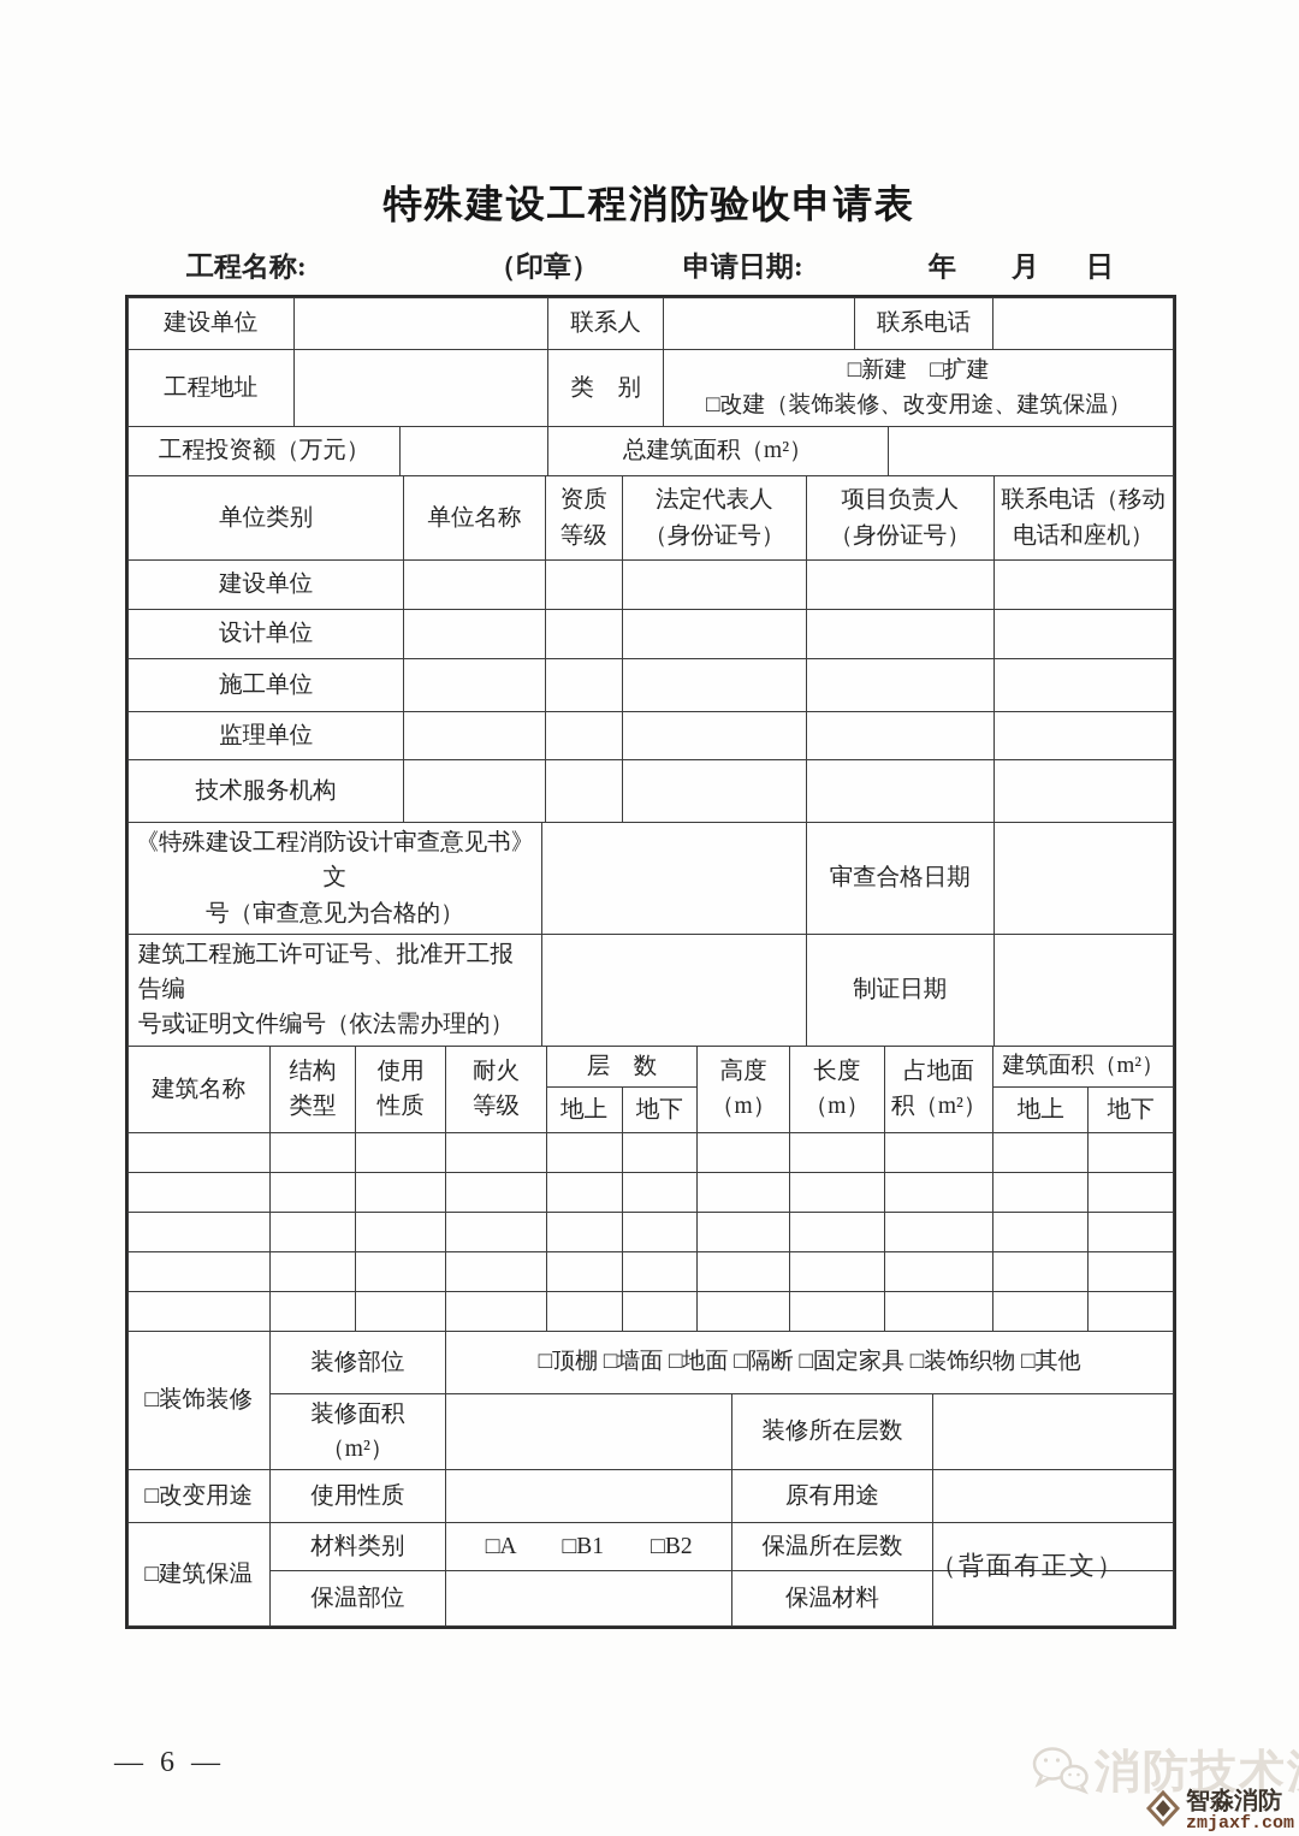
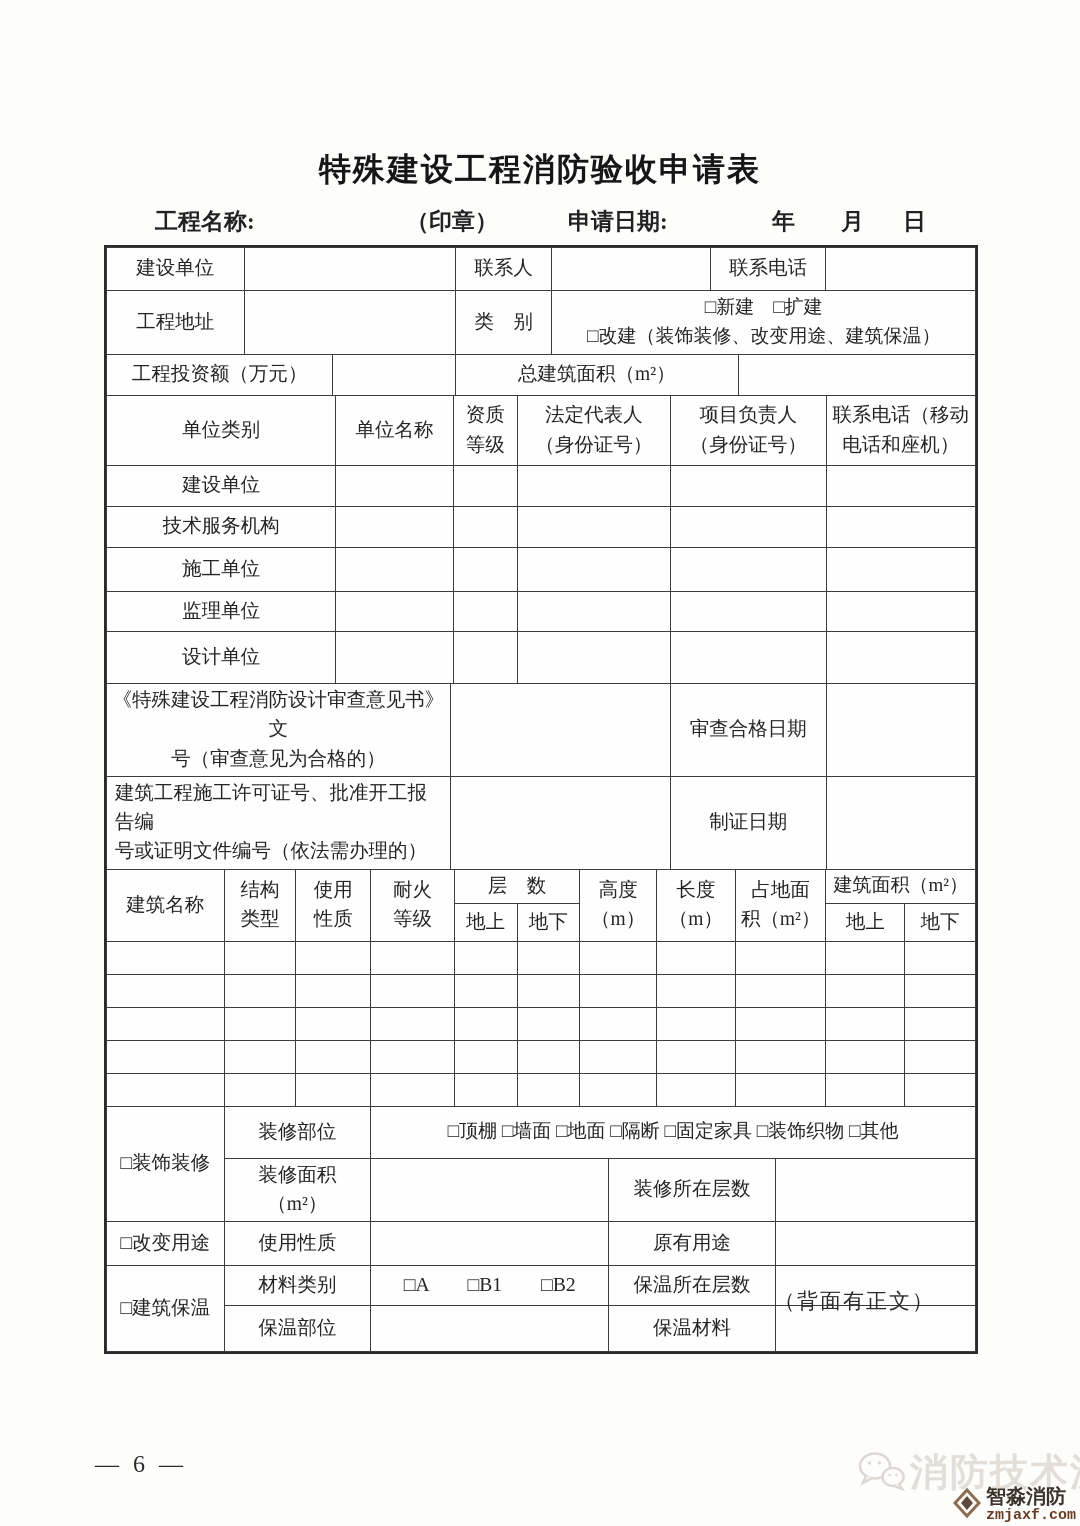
  特殊建设工程消防验收申请表
  工程名称:
  （印章）
  申请日期:
  年
  月
  日
  建设单位		联系人		联系电话
  工程地址		类 别	□新建 □扩建 □改建（装饰装修、改变用途、建筑保温）
  工程投资额（万元）		总建筑面积（m²）
  单位类别	单位名称	资质 等级	法定代表人 （身份证号）	项目负责人 （身份证号）	联系电话（移动 电话和座机）
  建设单位
- 设计单位
+ 技术服务机构
  施工单位
  监理单位
- 技术服务机构
+ 设计单位
  《特殊建设工程消防设计审查意见书》文 号（审查意见为合格的）		审查合格日期
  建筑工程施工许可证号、批准开工报告编 号或证明文件编号（依法需办理的）		制证日期
  建筑名称	结构 类型	使用 性质	耐火 等级	层 数	高度 （m）	长度 （m）	占地面 积（m²）	建筑面积（m²）
  地上	地下	地上	地下
  □装饰装修	装修部位	□顶棚 □墙面 □地面 □隔断 □固定家具 □装饰织物 □其他
  装修面积（m²）		装修所在层数
  □改变用途	使用性质		原有用途
  □建筑保温	材料类别	□A □B1 □B2	保温所在层数
  保温部位		保温材料
  （背面有正文）
  — 6 —
  消防技术
  智淼消防
  zmjaxf.com
